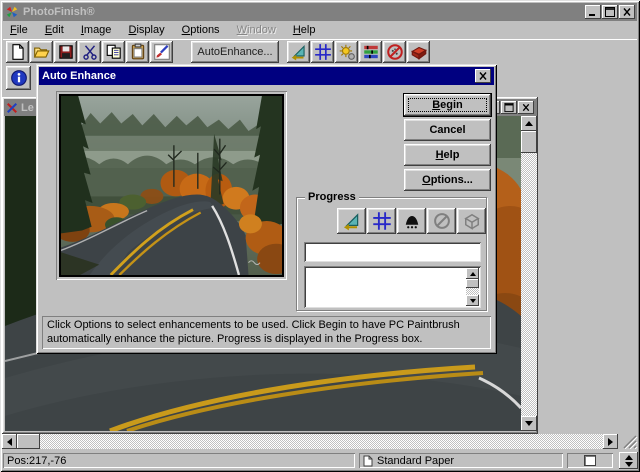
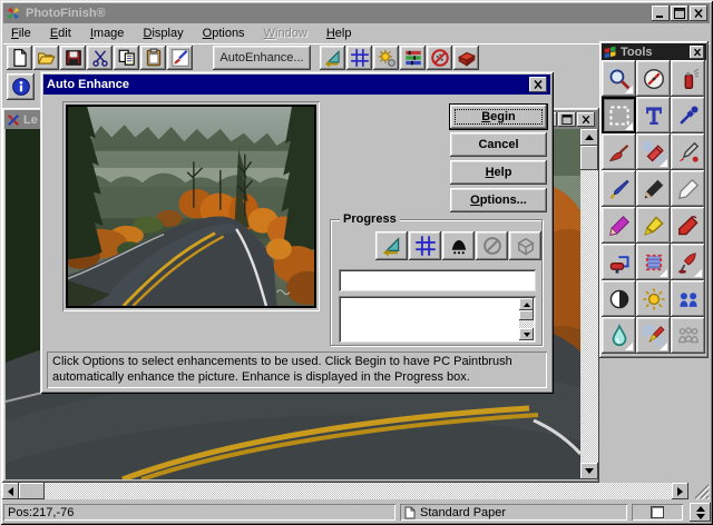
  PhotoFinish®
  File Edit Image Display Options Window Help
  AutoEnhance...
  Le
  Pos:217,-76
  Standard Paper
  Auto Enhance
  Begin
  Cancel
  Help
  Options...
  Progress
- Click Options to select enhancements to be used. Click Begin to have PC Paintbrush automatically enhance the picture. Progress is displayed in the Progress box.
+ Click Options to select enhancements to be used. Click Begin to have PC Paintbrush automatically enhance the picture. Enhance is displayed in the Progress box.
+ Tools
